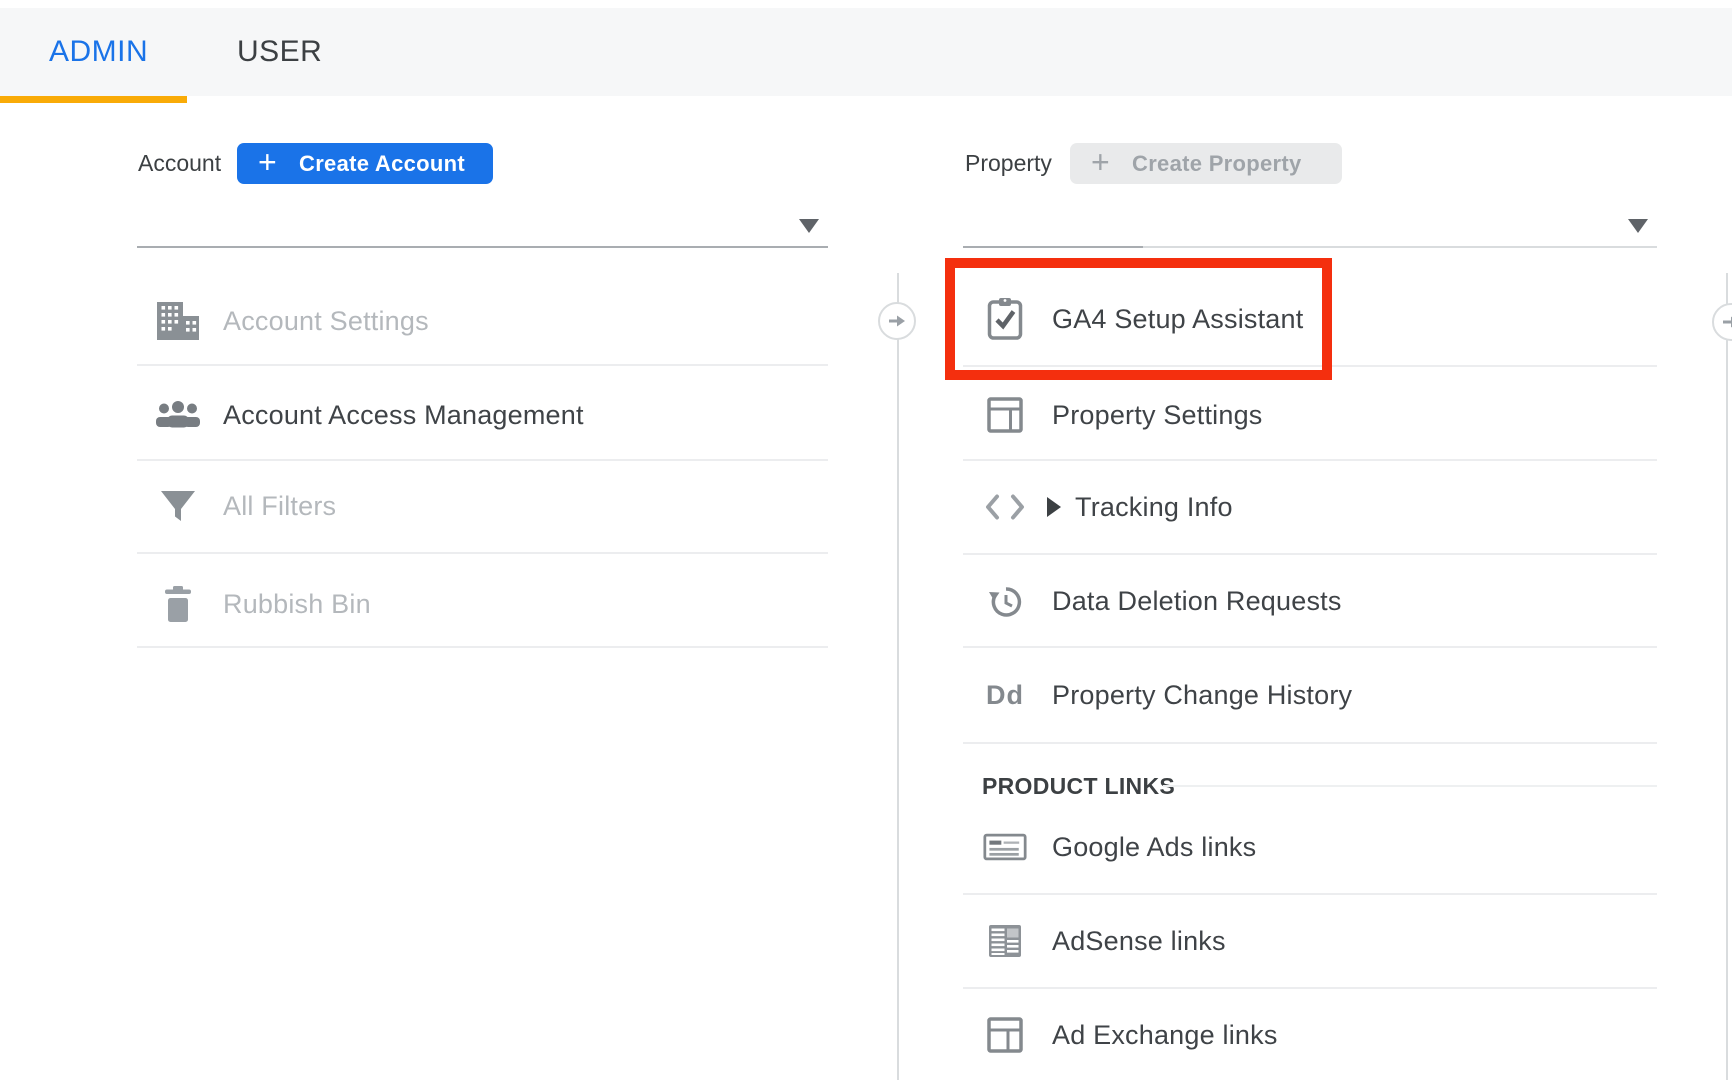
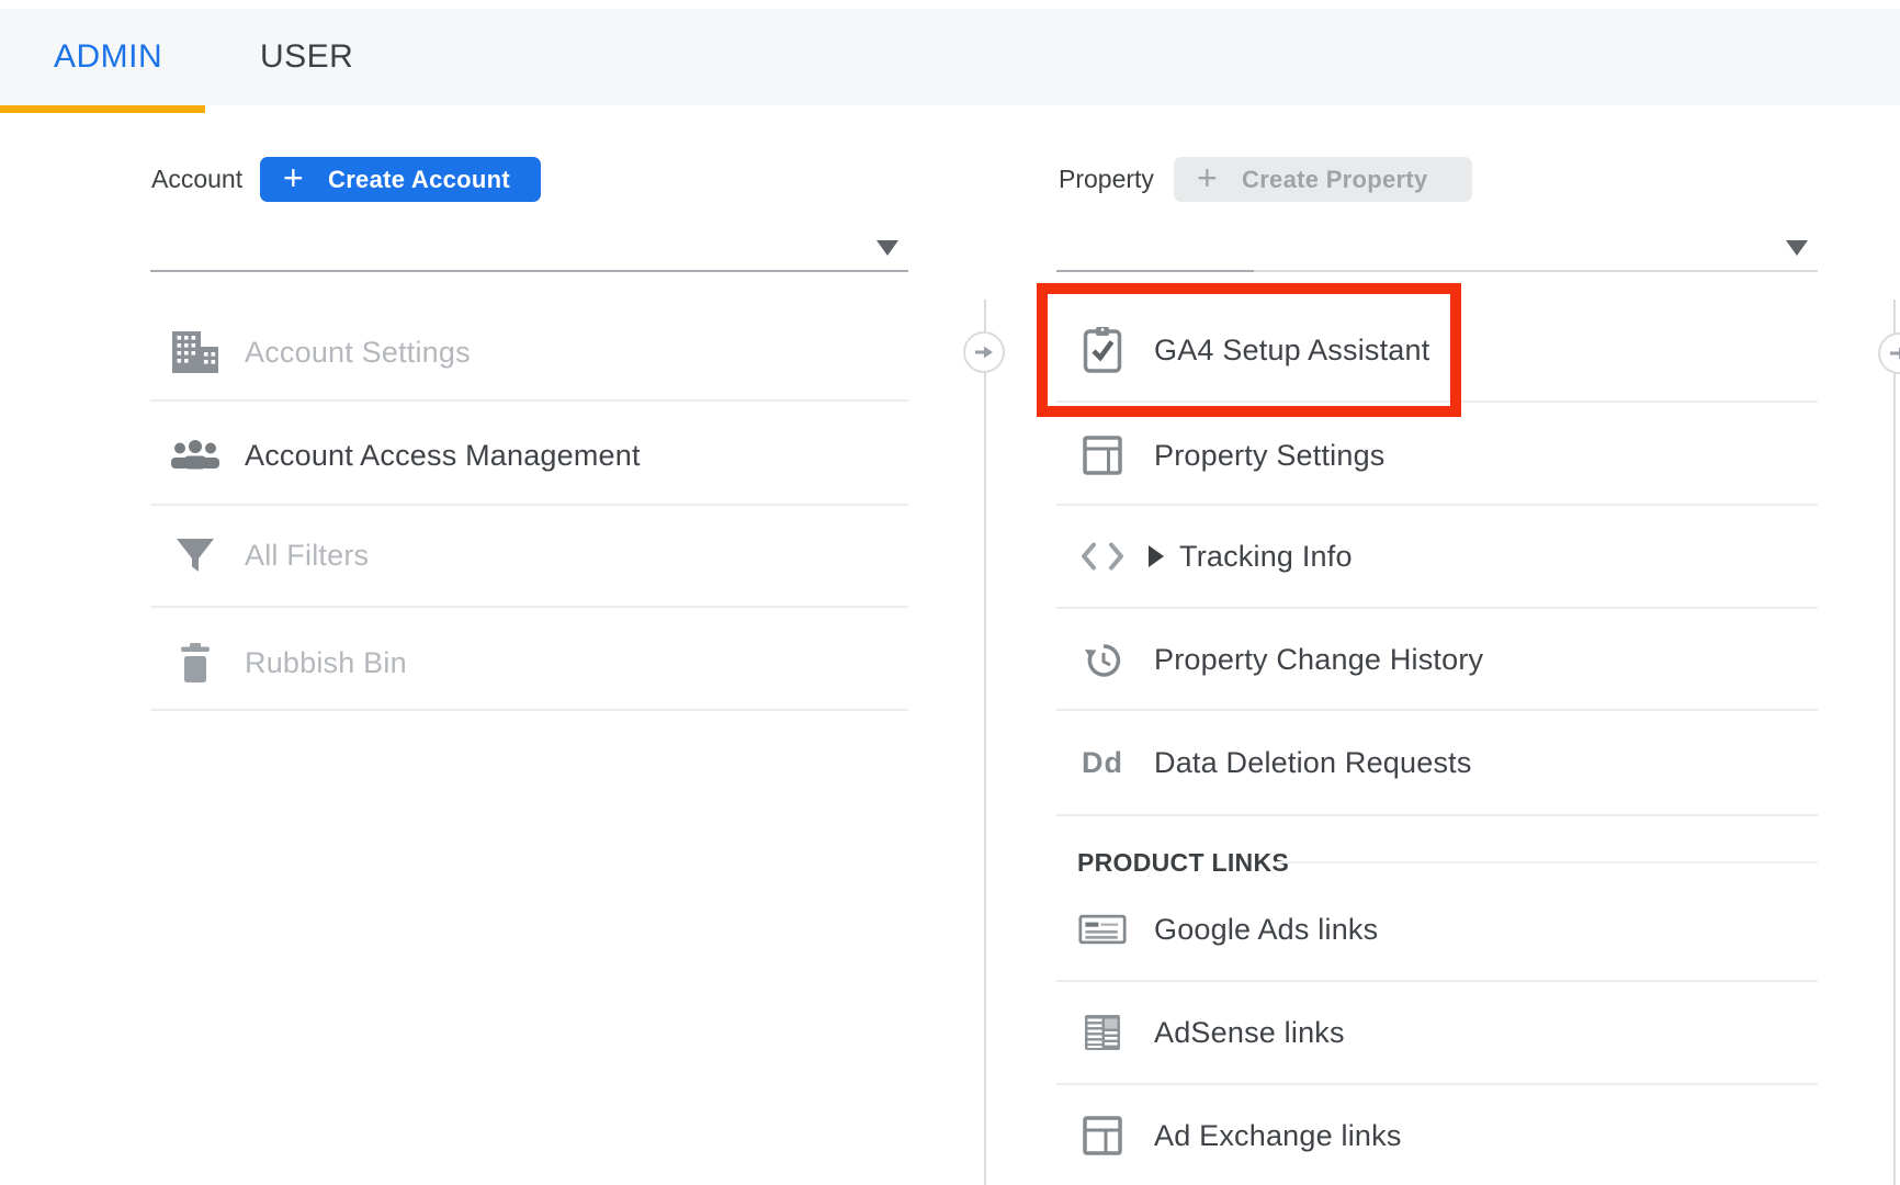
  ADMIN
  USER
  Account
  +
  Create Account
  Property
  +
  Create Property
  Account Settings
  Account Access Management
  All Filters
  Rubbish Bin
  GA4 Setup Assistant
  Property Settings
  Tracking Info
- Data Deletion Requests
+ Property Change History
  Dd
- Property Change History
+ Data Deletion Requests
  PRODUCT LINK
  Google Ads links
  AdSense links
  Ad Exchange links
